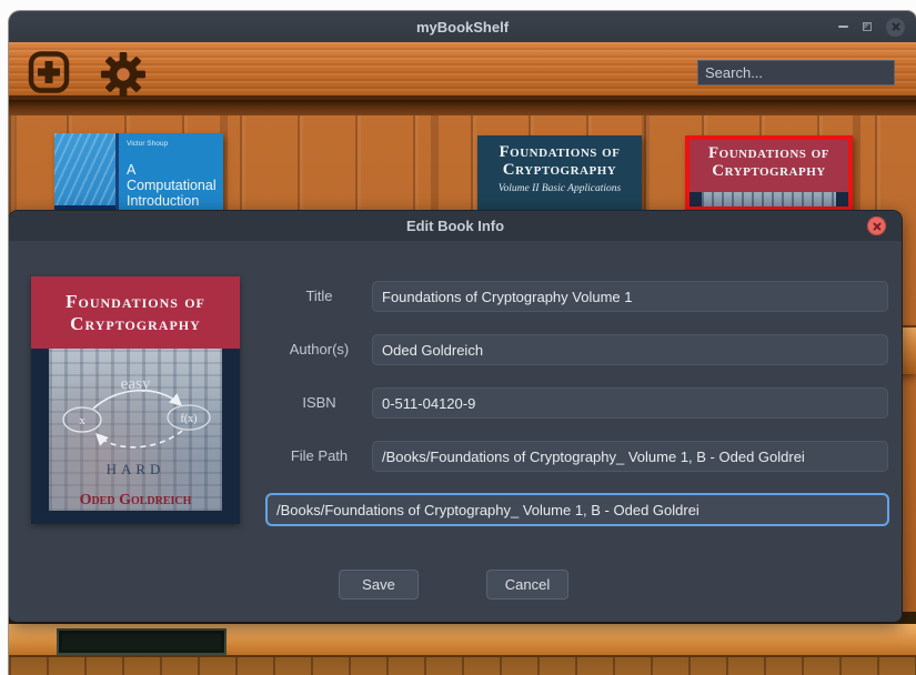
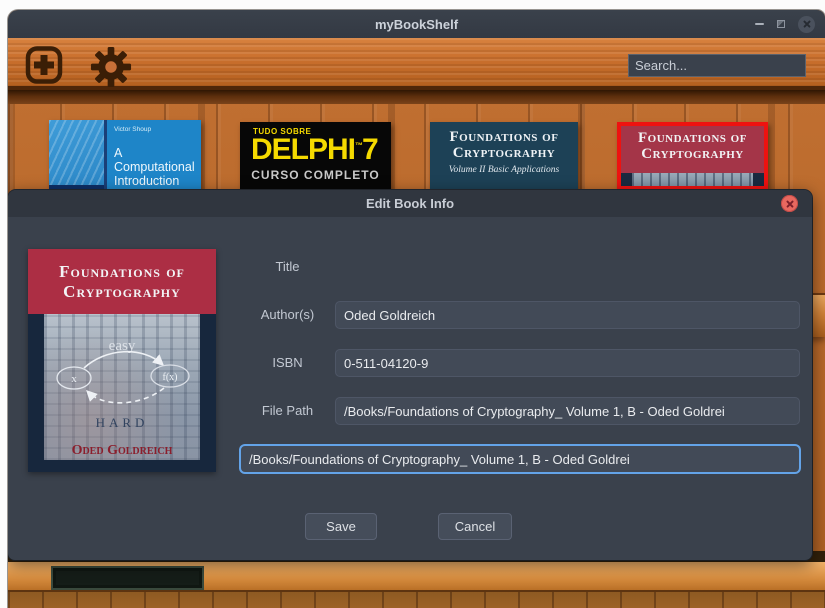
  A Computational Introduction
+ TUDO SOBRE
+ DELPHI™7
+ CURSO COMPLETO
  Foundations of Cryptography
  Volume II Basic Applications
  Foundations of Cryptography
  myBookShelf
  Search...
  Edit Book Info
  Foundations of Cryptography
  easy
  x
  f(x)
  HARD
  Oded Goldreich
  Title
- Foundations of Cryptography Volume 1
  Author(s)
  Oded Goldreich
  ISBN
  0-511-04120-9
  File Path
  /Books/Foundations of Cryptography_ Volume 1, B - Oded Goldrei
  /Books/Foundations of Cryptography_ Volume 1, B - Oded Goldrei
  Save
  Cancel
